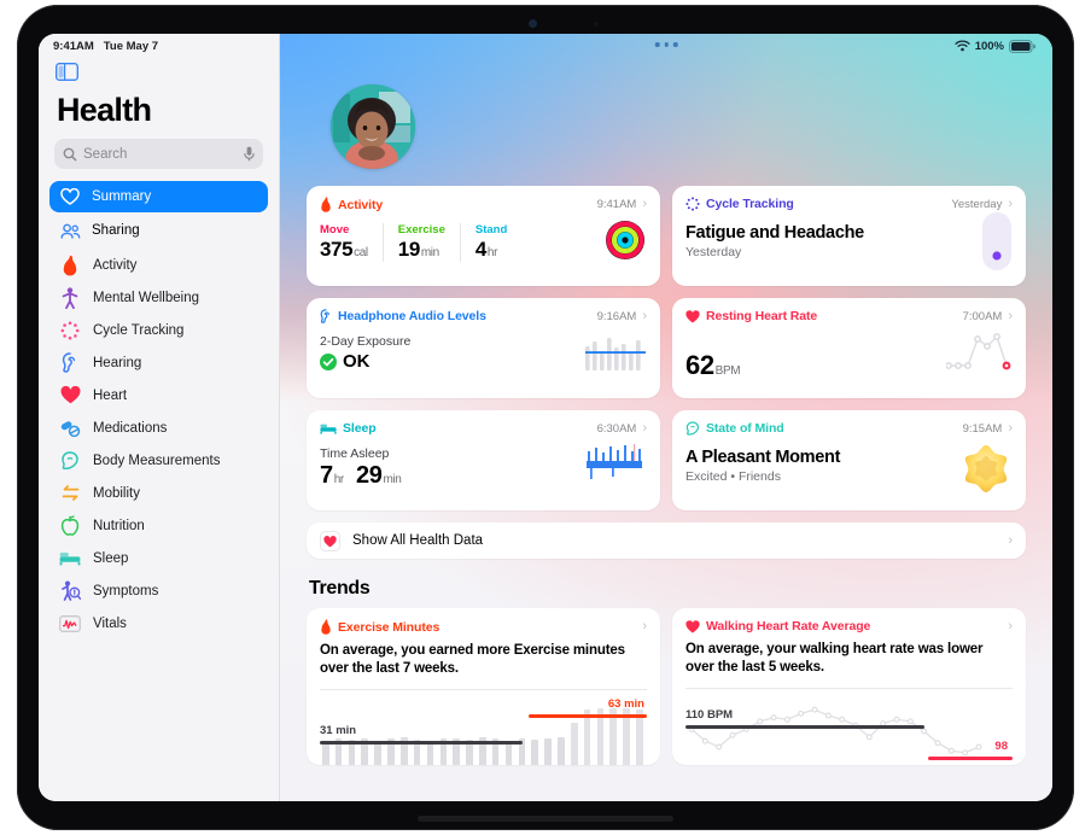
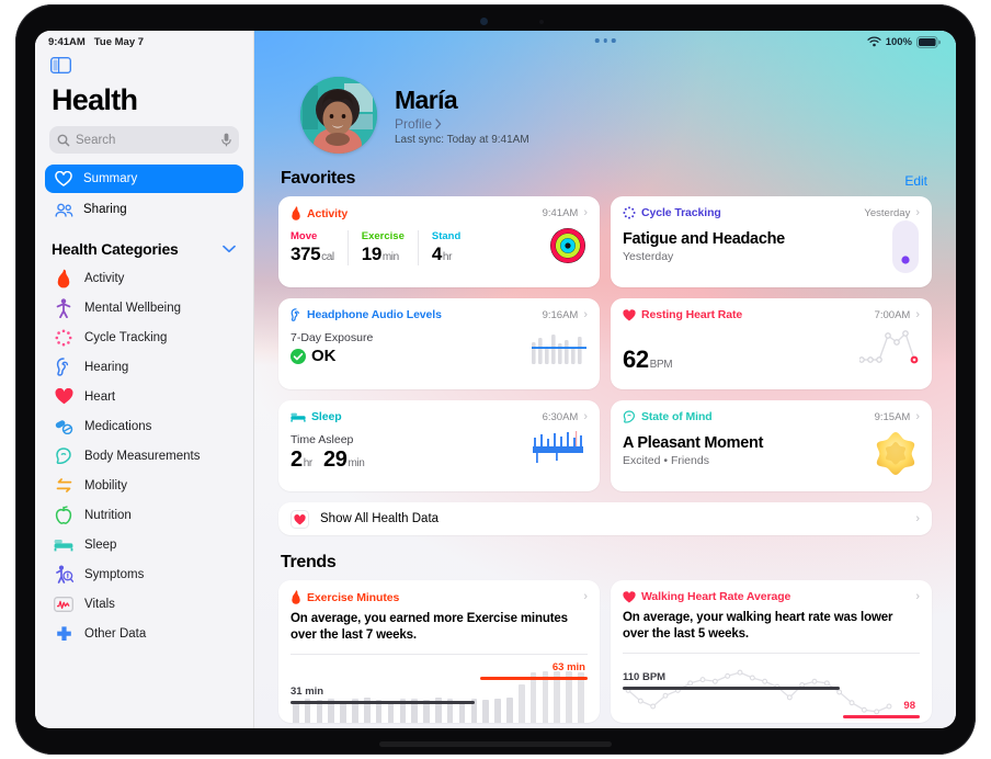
  9:41AM
  Tue May 7
  Health
  Search
  Summary
  Sharing
+ Health Categories
  Activity
  Mental Wellbeing
  Cycle Tracking
  Hearing
  Heart
  Medications
  Body Measurements
  Mobility
  Nutrition
  Sleep
  Symptoms
  Vitals
+ Other Data
  100%
+ María
+ Profile
+ Last sync: Today at 9:41AM
+ Favorites
+ Edit
  Activity
  9:41AM
  ›
  Move
  375cal
  Exercise
  19min
  Stand
  4hr
  Cycle Tracking
  Yesterday
  ›
  Fatigue and Headache
  Yesterday
  Headphone Audio Levels
  9:16AM
  ›
- 2-Day Exposure
+ 7-Day Exposure
  OK
  Resting Heart Rate
  7:00AM
  ›
  62BPM
  Sleep
  6:30AM
  ›
  Time Asleep
- 7hr 29min
+ 2hr 29min
  State of Mind
  9:15AM
  ›
  A Pleasant Moment
  Excited • Friends
  Show All Health Data
  ›
  Trends
  Exercise Minutes
  ›
  On average, you earned more Exercise minutes over the last 7 weeks.
  31 min
  63 min
  Walking Heart Rate Average
  ›
  On average, your walking heart rate was lower over the last 5 weeks.
  110 BPM
  98
